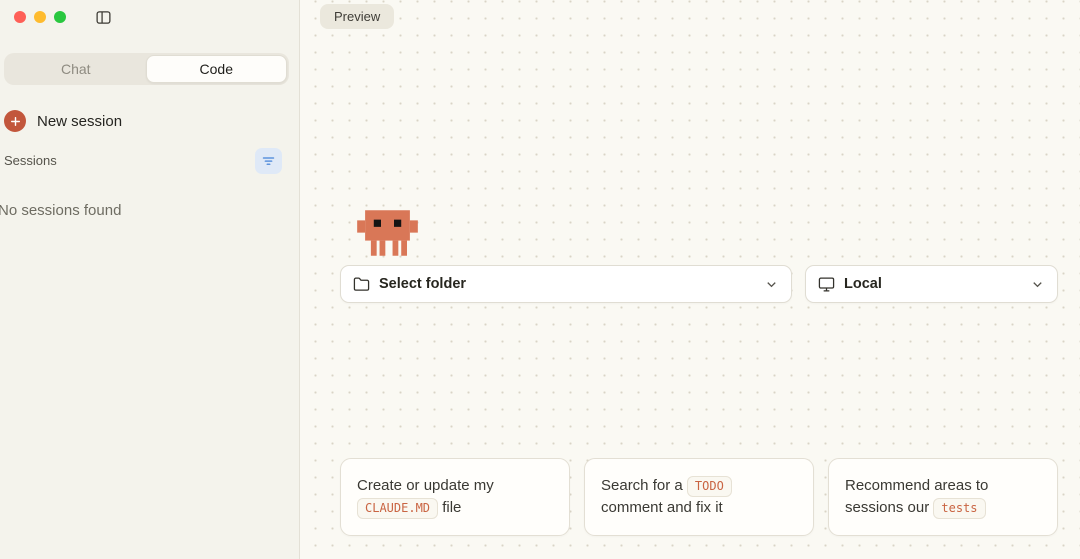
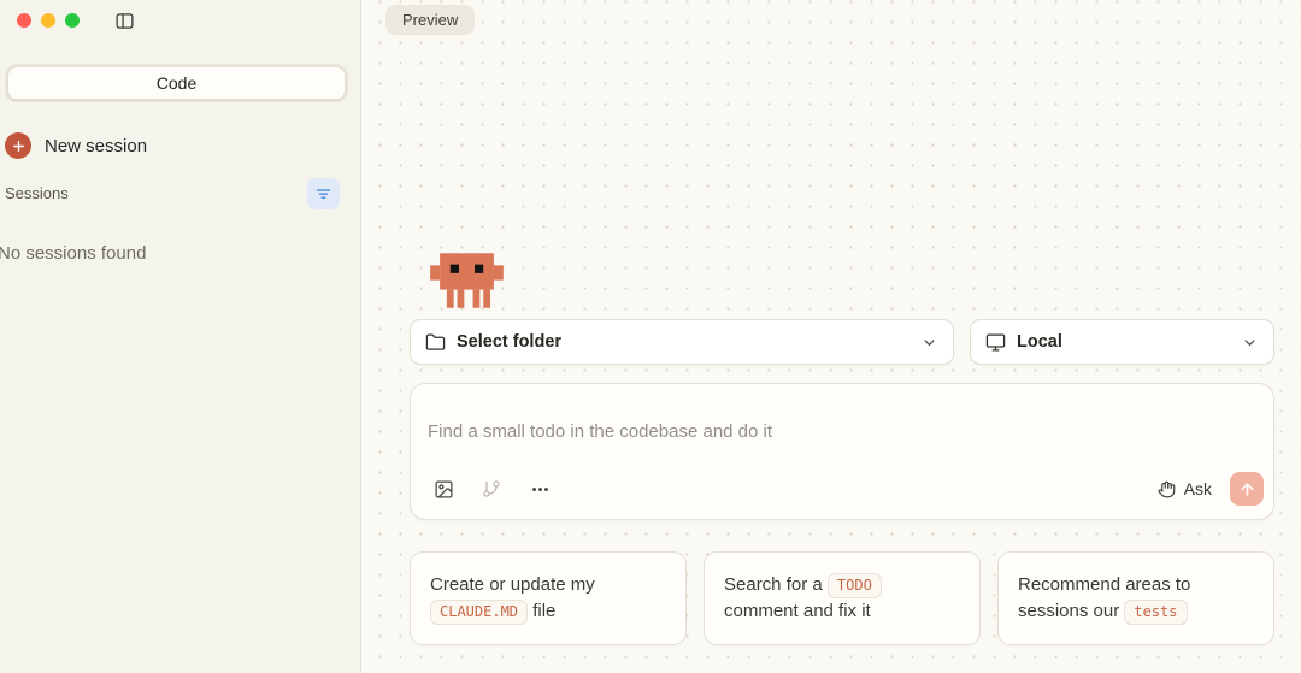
- Chat
  Code
  New session
  Sessions
  No sessions found
  Preview
  Select folder
  Local
+ Find a small todo in the codebase and do it
+ Ask
  Create or update my CLAUDE.MD file
  Search for a TODO comment and fix it
  Recommend areas to sessions our tests
